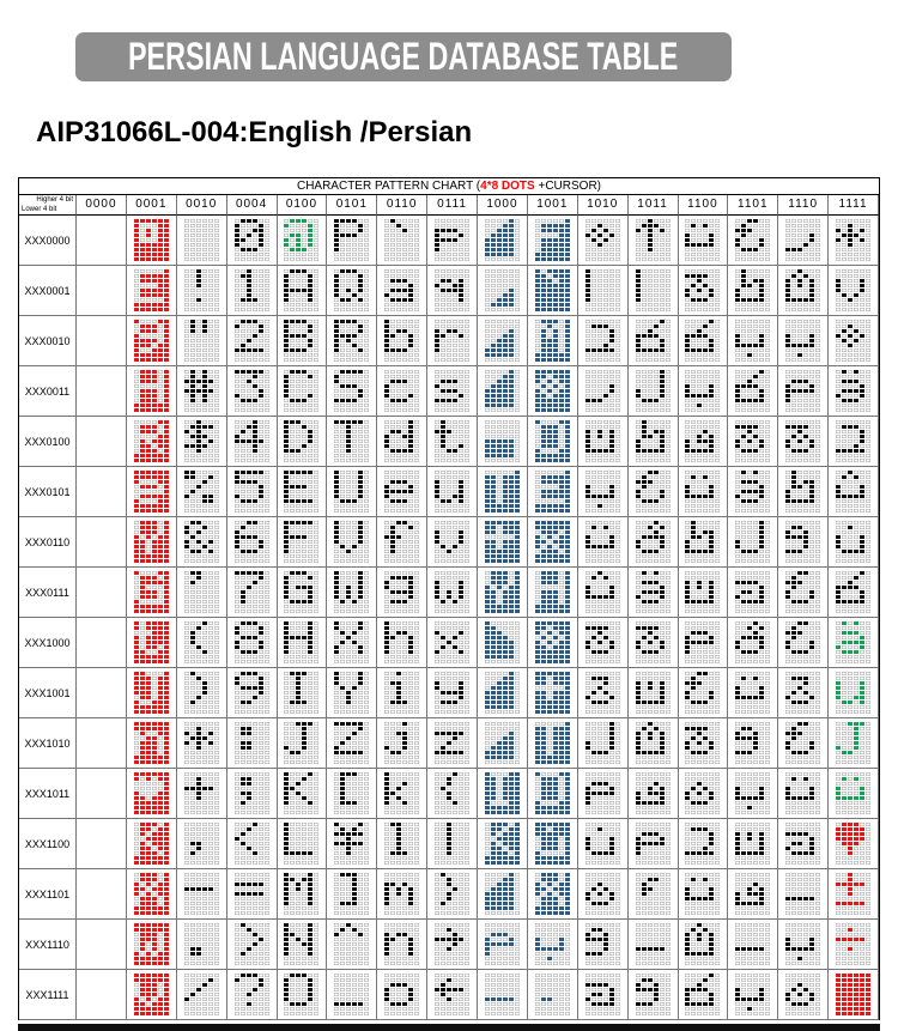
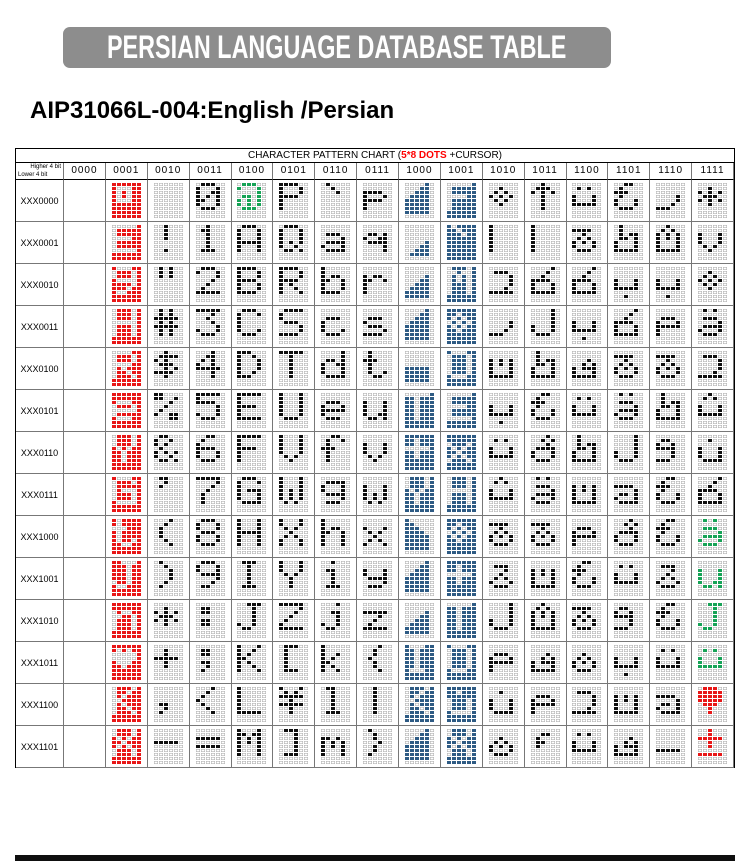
  PERSIAN LANGUAGE DATABASE TABLE
  AIP31066L-004:English /Persian
- CHARACTER PATTERN CHART (4*8 DOTS +CURSOR)
+ CHARACTER PATTERN CHART (5*8 DOTS +CURSOR)
  0000
  0001
  0010
- 0004
+ 0011
  0100
  0101
  0110
  0111
  1000
  1001
  1010
  1011
  1100
  1101
  1110
  1111
  XXX0000
  XXX0001
  XXX0010
  XXX0011
  XXX0100
  XXX0101
  XXX0110
  XXX0111
  XXX1000
  XXX1001
  XXX1010
  XXX1011
  XXX1100
  XXX1101
- XXX1110
- XXX1111
